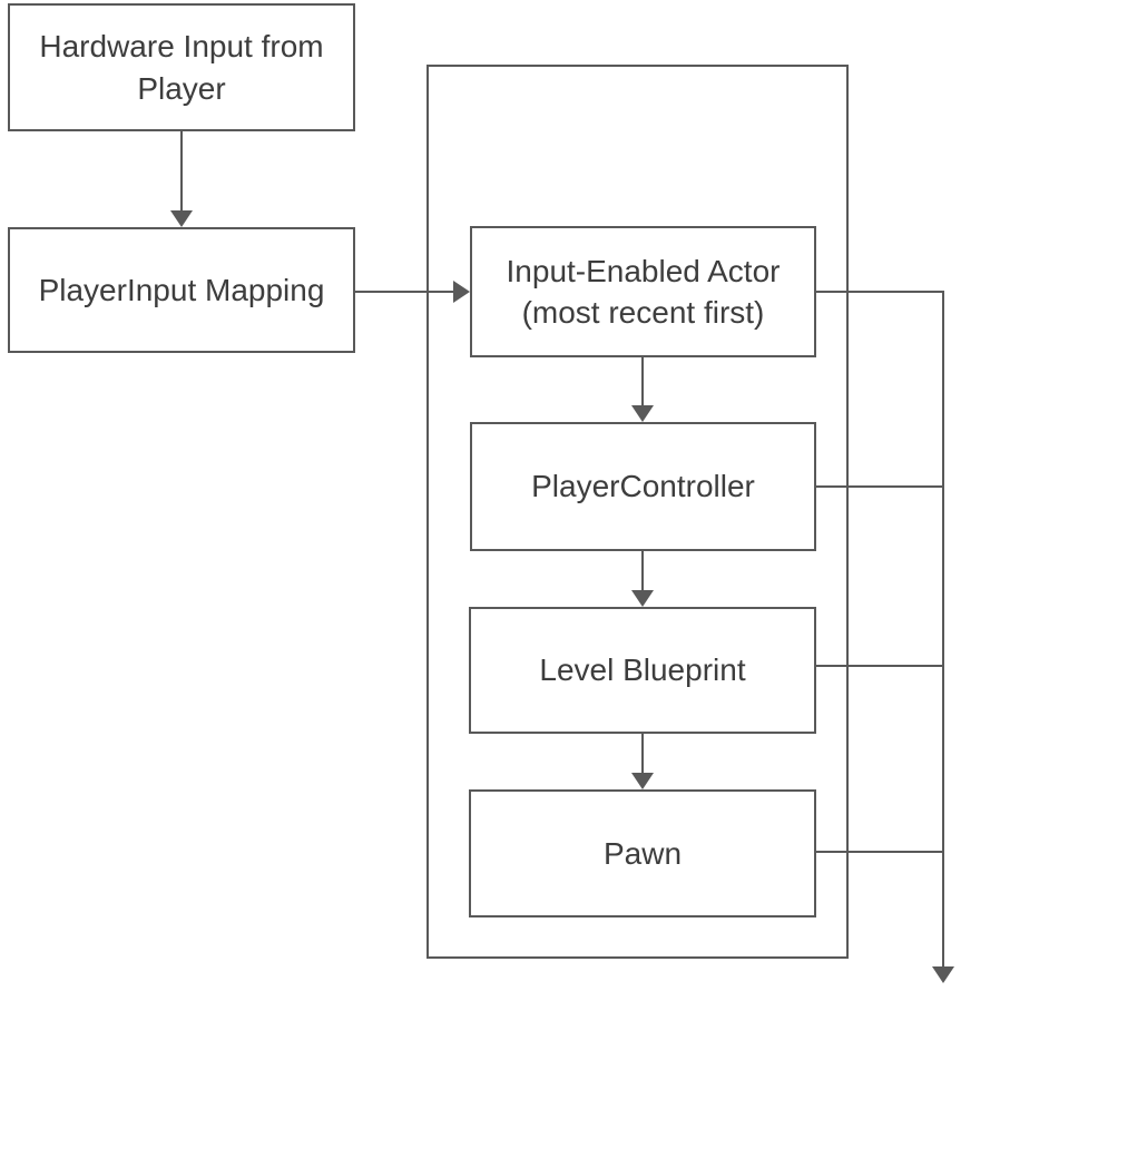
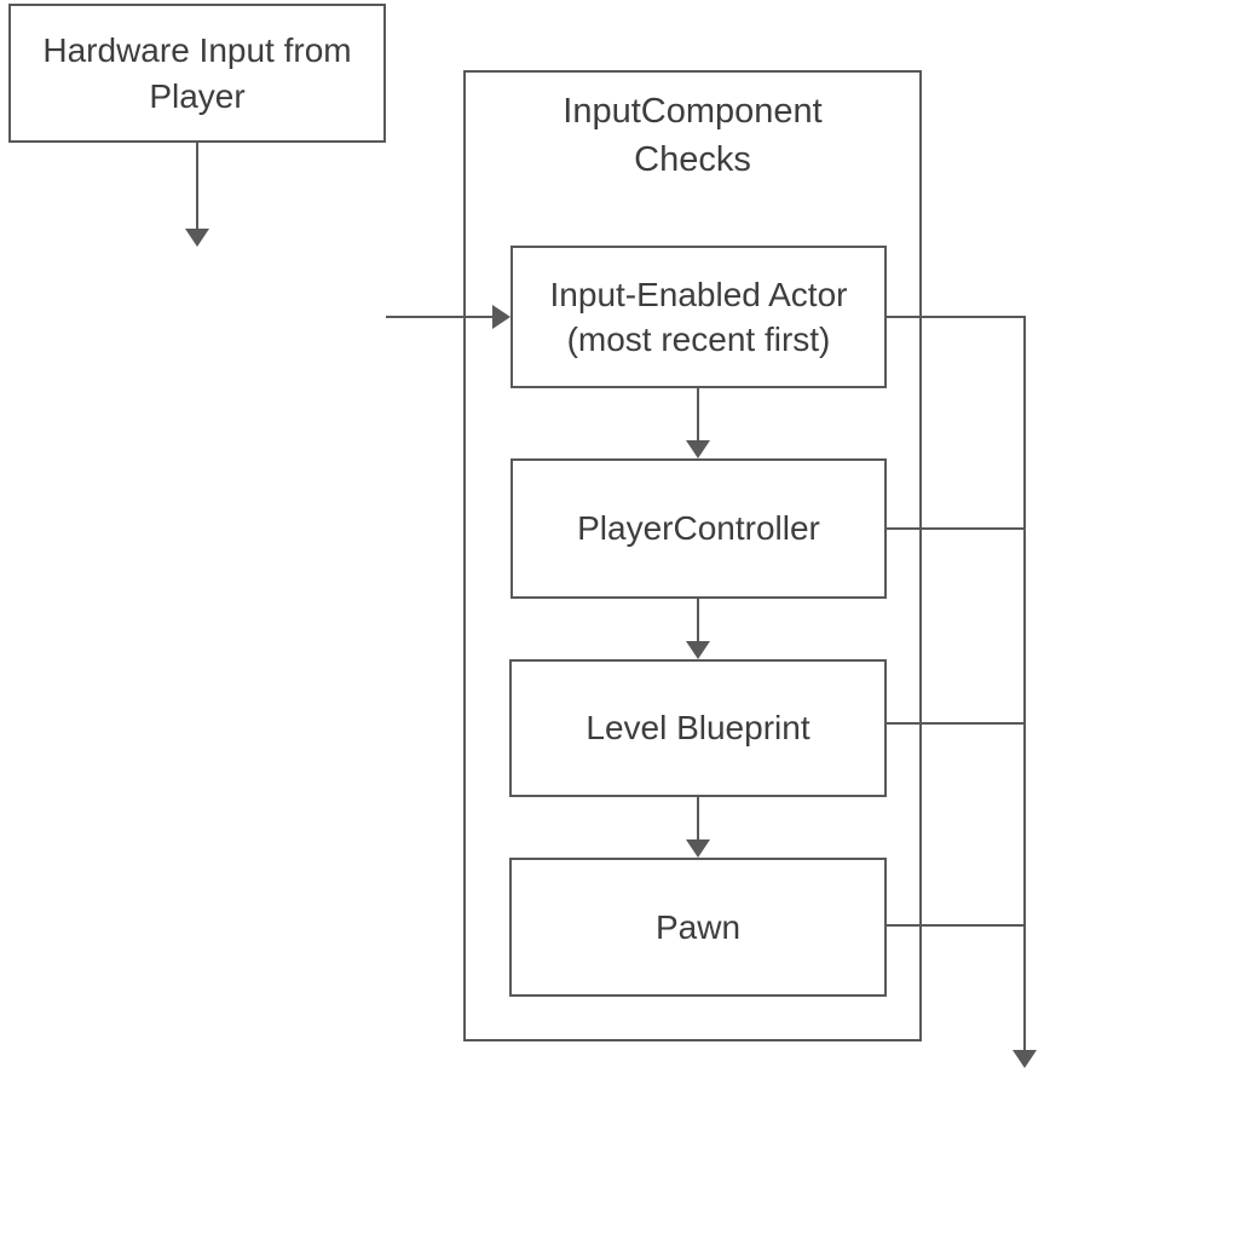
+ InputComponent
+ Checks
  Hardware Input from
  Player
- PlayerInput Mapping
  Input-Enabled Actor
  (most recent first)
  PlayerController
  Level Blueprint
  Pawn
